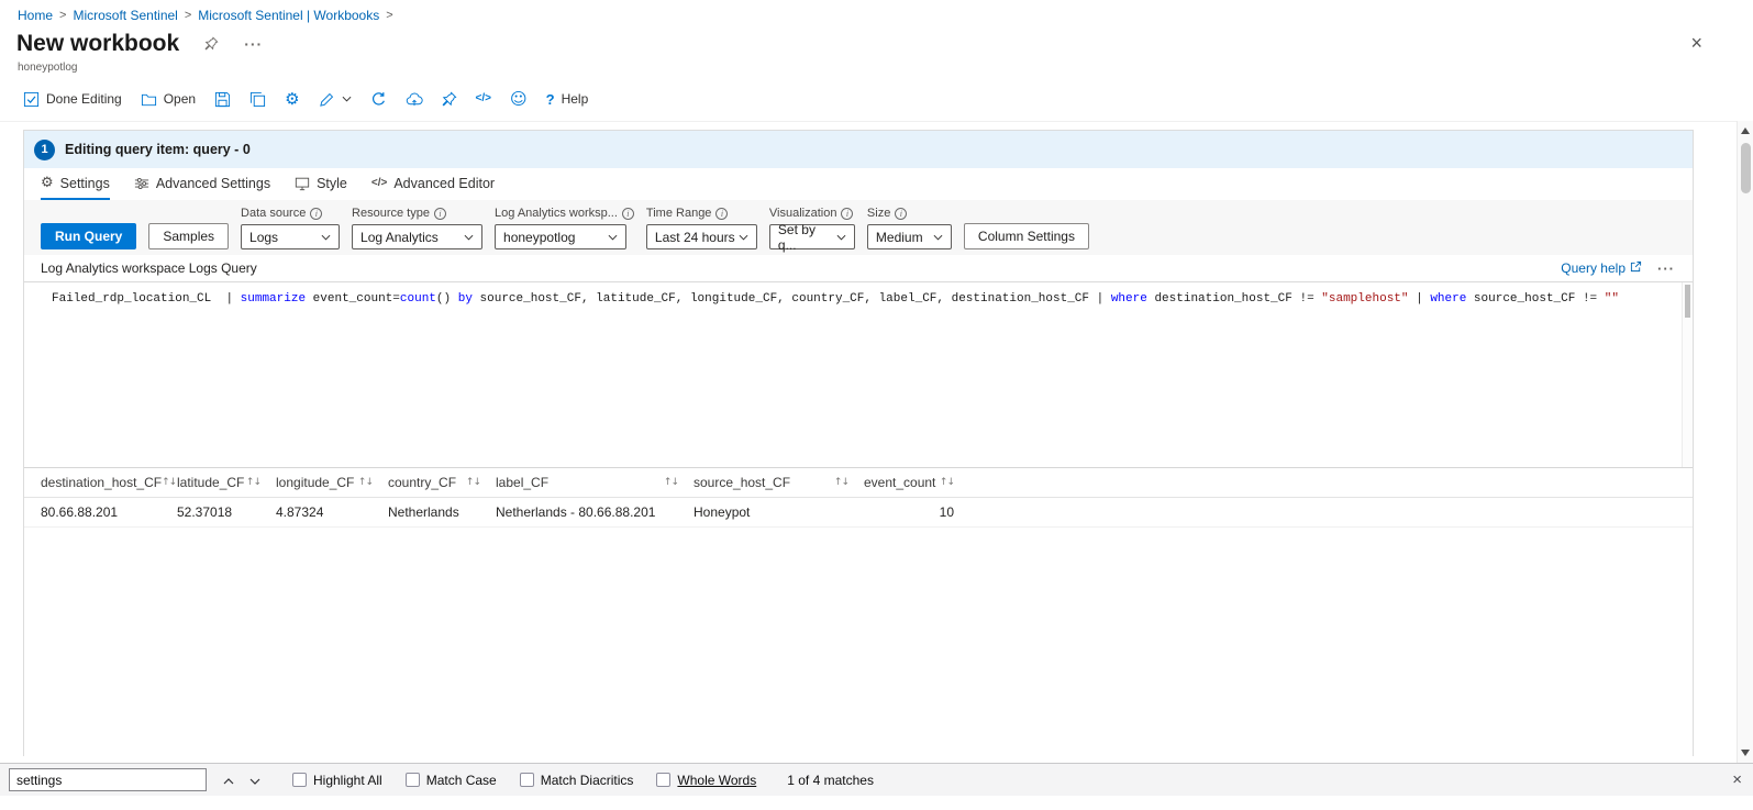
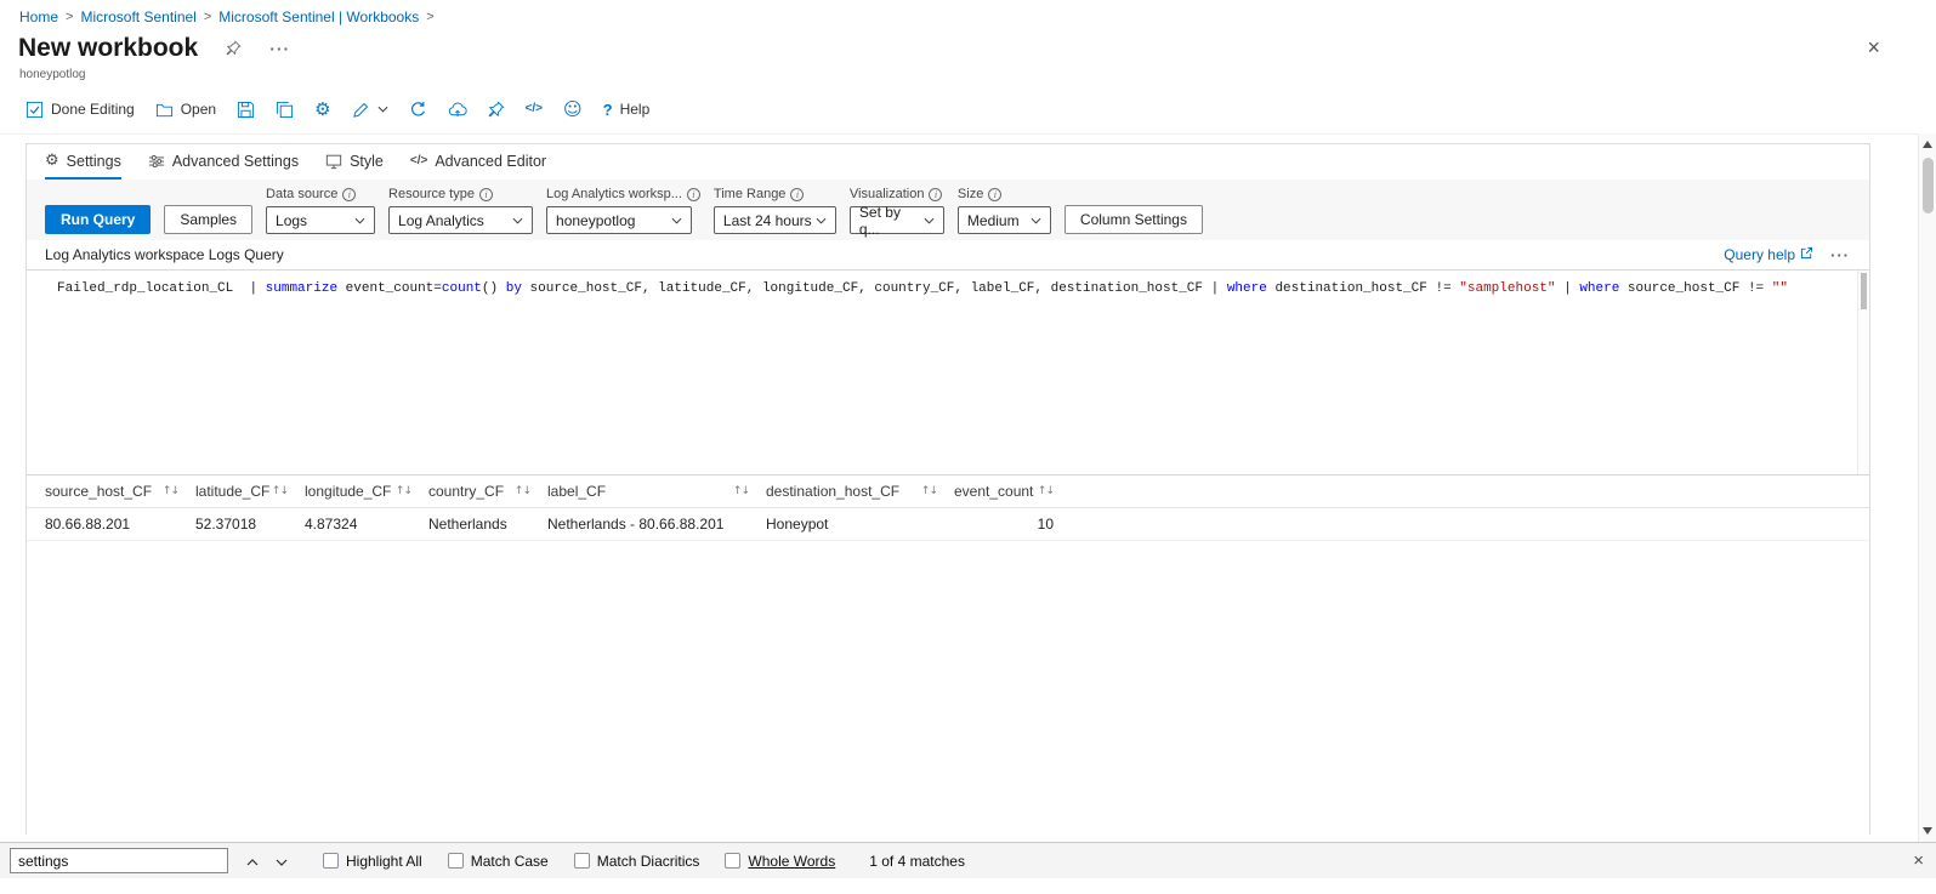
  Home
  >
  Microsoft Sentinel
  >
  Microsoft Sentinel | Workbooks
  >
  New workbook
  ···
  ×
  honeypotlog
  Done Editing
  Open
  ⚙
  </>
  ☺
  ?
  Help
- 1
- Editing query item: query - 0
  ⚙
  Settings
  Advanced Settings
  Style
  </>
  Advanced Editor
  Run Query
  Samples
  Data source
  i
  Logs
  Resource type
  i
  Log Analytics
  Log Analytics worksp...
  i
  honeypotlog
  Time Range
  i
  Last 24 hours
  Visualization
  i
  Set by q...
  Size
  i
  Medium
  Column Settings
  Log Analytics workspace Logs Query
  Query help
  ···
  Failed_rdp_location_CL | summarize event_count=count() by source_host_CF, latitude_CF, longitude_CF, country_CF, label_CF, destination_host_CF | where destination_host_CF != "samplehost" | where source_host_CF != ""
- destination_host_CF
+ source_host_CF
  ↑↓
  latitude_CF
  ↑↓
  longitude_CF
  ↑↓
  country_CF
  ↑↓
  label_CF
  ↑↓
- source_host_CF
+ destination_host_CF
  ↑↓
  event_count
  ↑↓
  80.66.88.201
  52.37018
  4.87324
  Netherlands
  Netherlands - 80.66.88.201
  Honeypot
  10
  settings
  Highlight All
  Match Case
  Match Diacritics
  Whole Words
  1 of 4 matches
  ×
